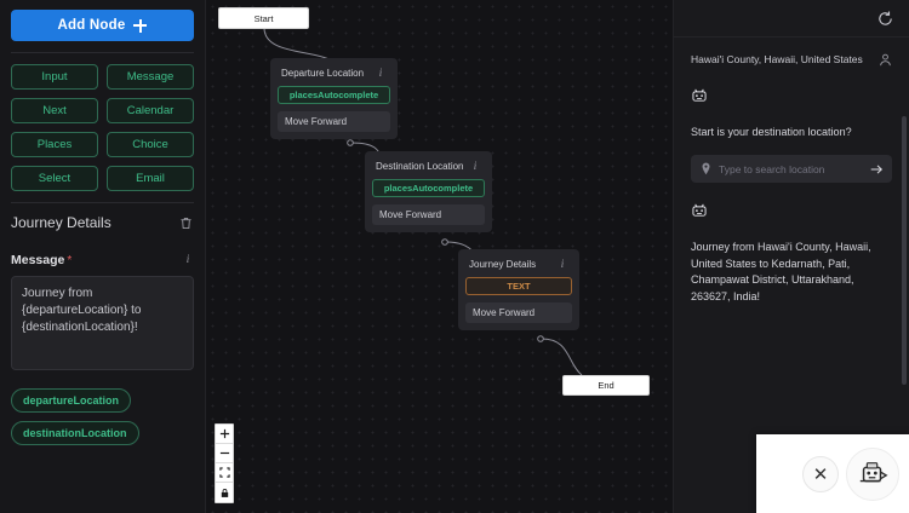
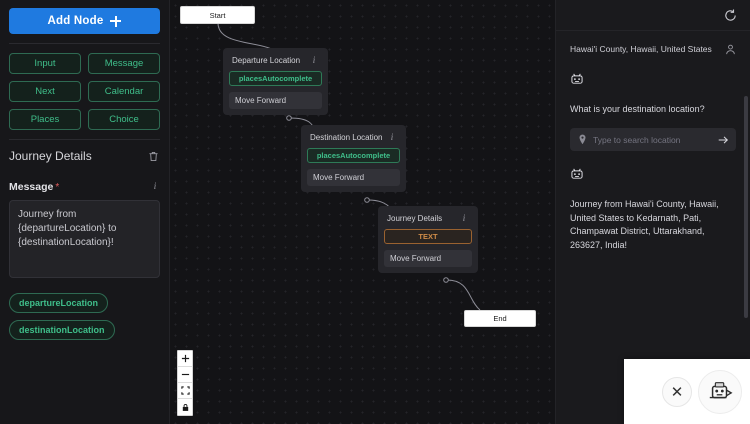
  Add Node
  Input
  Message
  Next
  Calendar
  Places
  Choice
- Select
- Email
  Journey Details
  Message *
  i
  departureLocation
  destinationLocation
  Start
  Departure Location
  i
  placesAutocomplete
  Move Forward
  Destination Location
  i
  placesAutocomplete
  Move Forward
  Journey Details
  i
  TEXT
  Move Forward
  End
  Hawai'i County, Hawaii, United States
- Start is your destination location?
+ What is your destination location?
  Type to search location
  Journey from Hawai'i County, Hawaii, United States to Kedarnath, Pati, Champawat District, Uttarakhand, 263627, India!
  ✕
